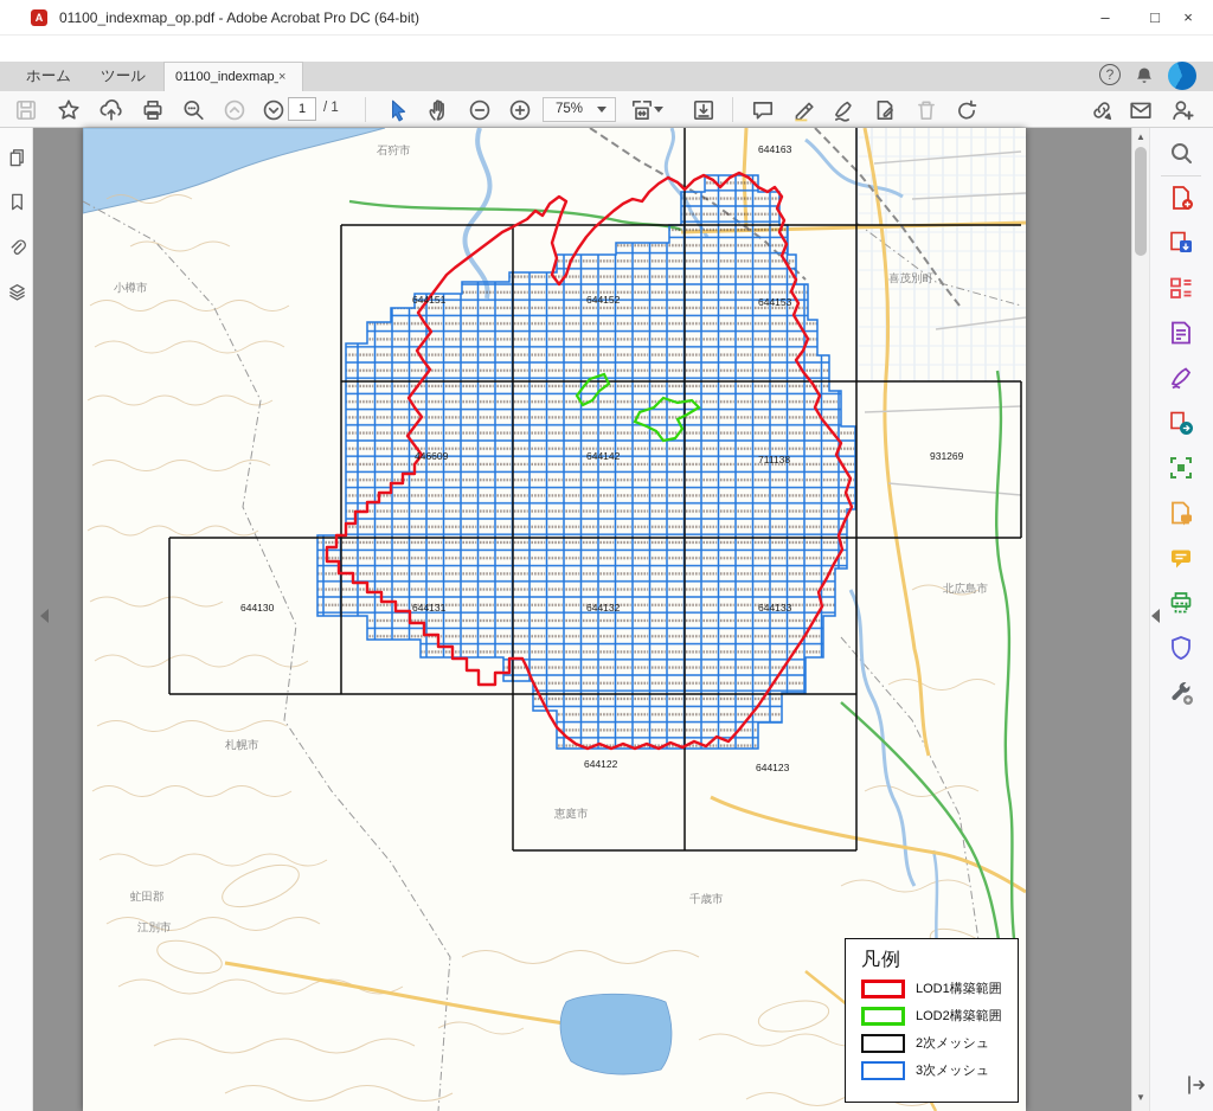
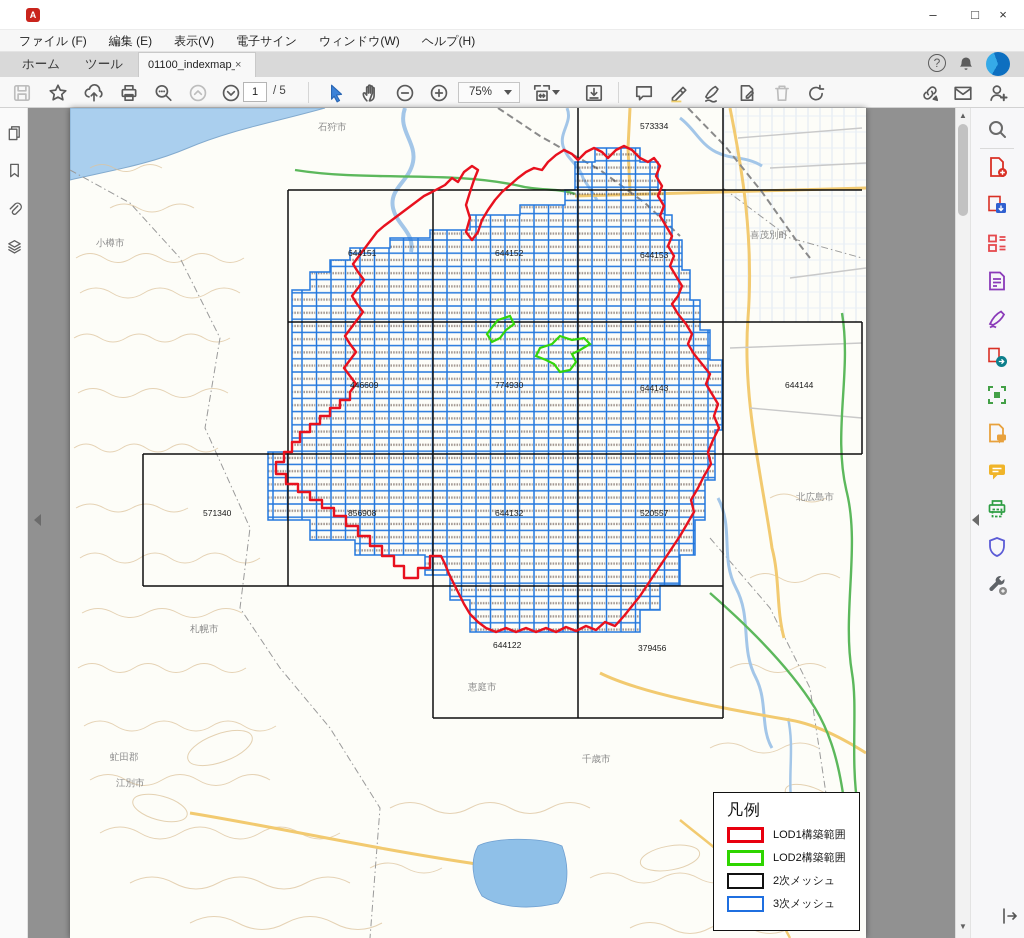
  A
- 01100_indexmap_op.pdf - Adobe Acrobat Pro DC (64-bit)
  –
  □
  ×
+ ファイル (F)
+ 編集 (E)
+ 表示(V)
+ 電子サイン
+ ウィンドウ(W)
+ ヘルプ(H)
  ホーム
  ツール
  01100_indexmap_
  ×
  ?
  1
- / 1
+ / 5
  75%
  石狩市
  小樽市
  喜茂別町
  北広島市
  札幌市
  恵庭市
  千歳市
  虻田郡
  江別市
- 644163
+ 573334
  644151
  644152
  644153
  446609
- 644142
+ 774930
- 711138
+ 644143
- 931269
+ 644144
- 644130
+ 571340
- 644131
+ 856908
  644132
- 644133
+ 520557
  644122
- 644123
+ 379456
  凡例
  LOD1構築範囲
  LOD2構築範囲
  2次メッシュ
  3次メッシュ
  ▲
  ▼
